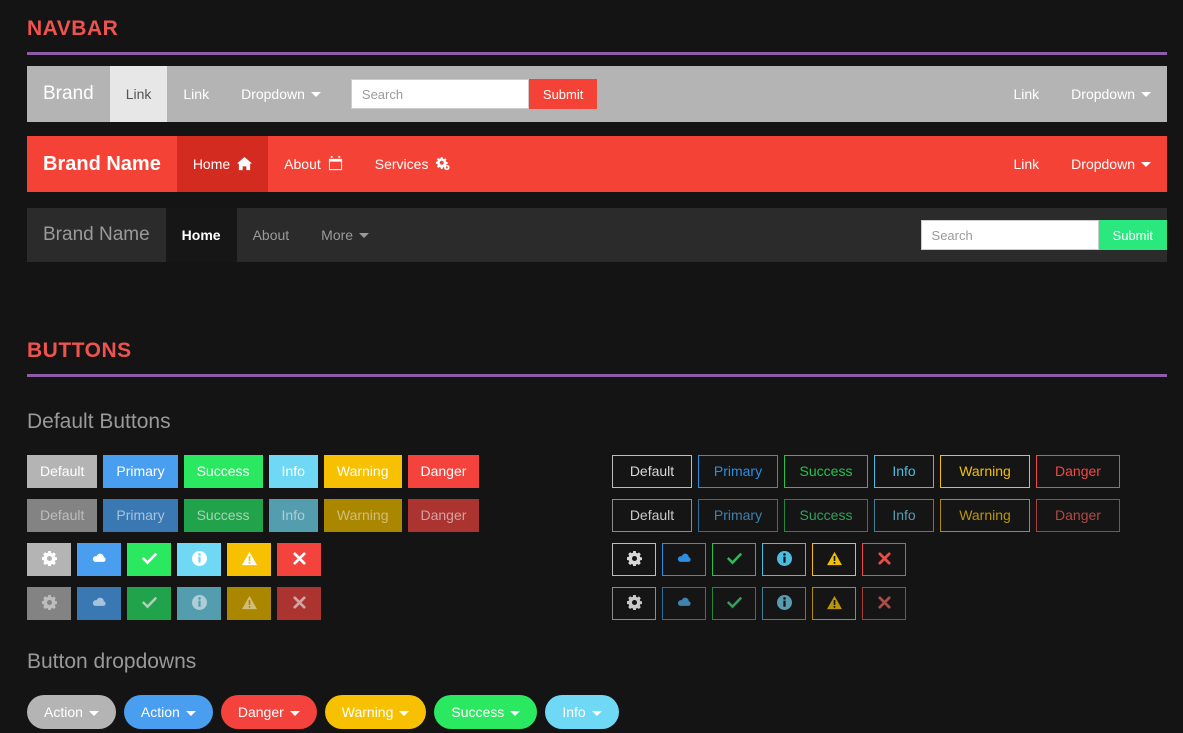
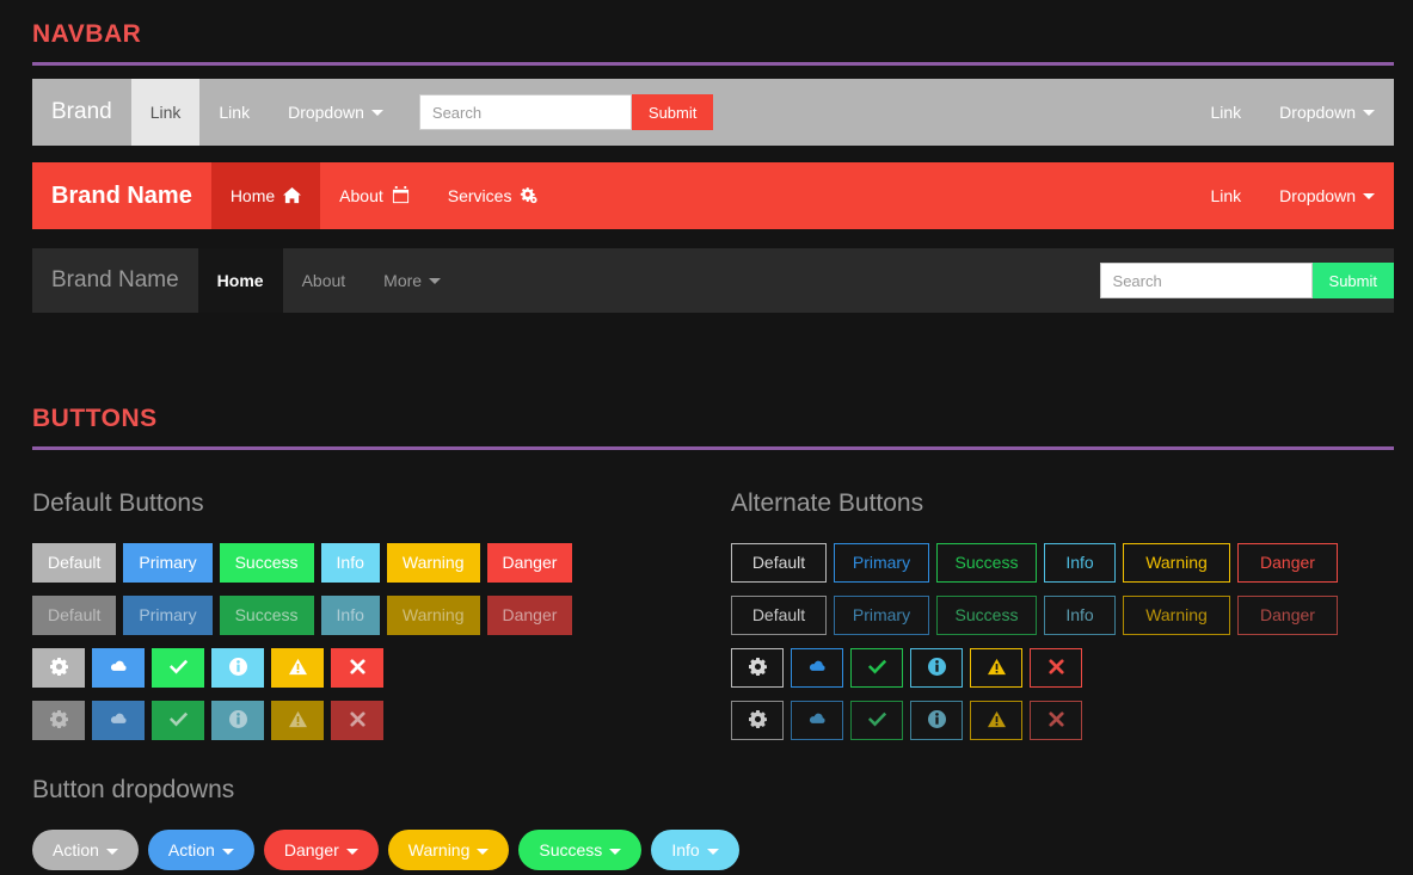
  NAVBAR
  Brand
  Link
  Link
  Dropdown
  Search
  Submit
  Link
  Dropdown
  Brand Name
  Home
  About
  Services
  Link
  Dropdown
  Brand Name
  Home
  About
  More
  Search
  Submit
  BUTTONS
  Default Buttons
  Default
  Primary
  Success
  Info
  Warning
  Danger
  Default
  Primary
  Success
  Info
  Warning
  Danger
+ Alternate Buttons
  Default
  Primary
  Success
  Info
  Warning
  Danger
  Default
  Primary
  Success
  Info
  Warning
  Danger
  Button dropdowns
  Action
  Action
  Danger
  Warning
  Success
  Info
